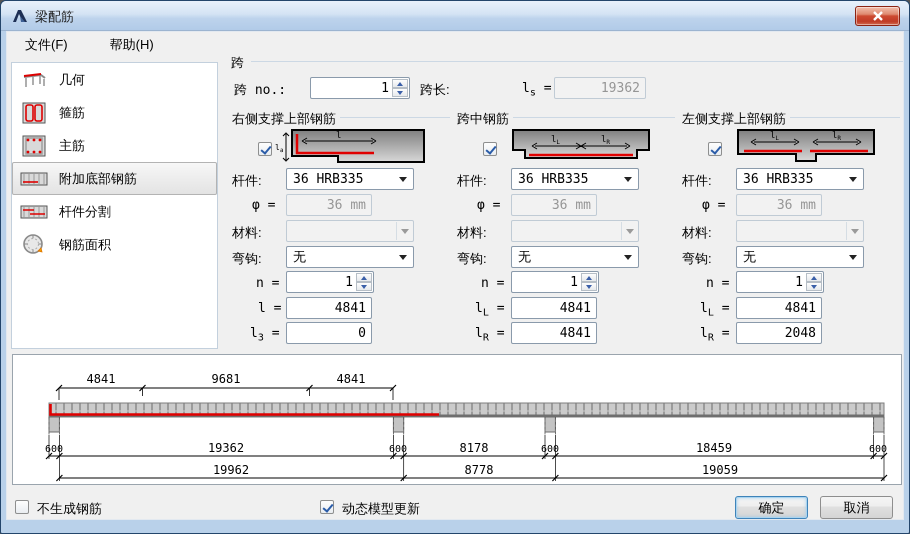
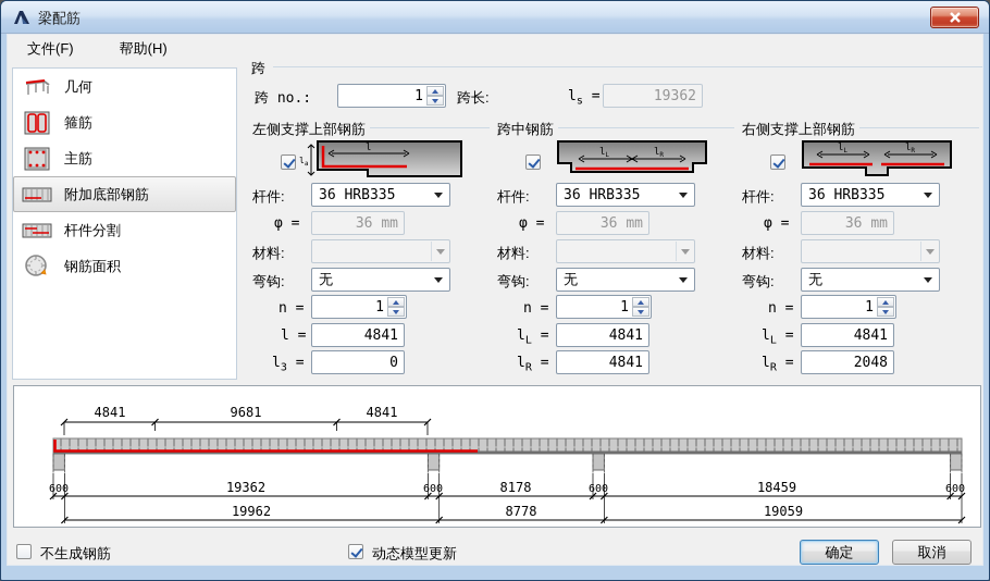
  梁配筋
  文件(F)
  帮助(H)
  几何
  箍筋
  主筋
  附加底部钢筋
  杆件分割
  钢筋面积
  跨
  跨 no.:
  1
  跨长:
  ls =
  19362
- 右侧支撑上部钢筋
+ 左侧支撑上部钢筋
  l
  杆件:
  36 HRB335
  φ =
  36 mm
  材料:
  弯钩:
  无
  n =
  1
  l =
  4841
  l3 =
  0
  跨中钢筋
  杆件:
  36 HRB335
  φ =
  36 mm
  材料:
  弯钩:
  无
  n =
  1
  lL =
  4841
  lR =
  4841
- 左侧支撑上部钢筋
+ 右侧支撑上部钢筋
  杆件:
  36 HRB335
  φ =
  36 mm
  材料:
  弯钩:
  无
  n =
  1
  lL =
  4841
  lR =
  2048
  4841
  9681
  4841
  600
  19362
  600
  8178
  600
  18459
  600
  19962
  8778
  19059
  不生成钢筋
  动态模型更新
  确定
  取消
